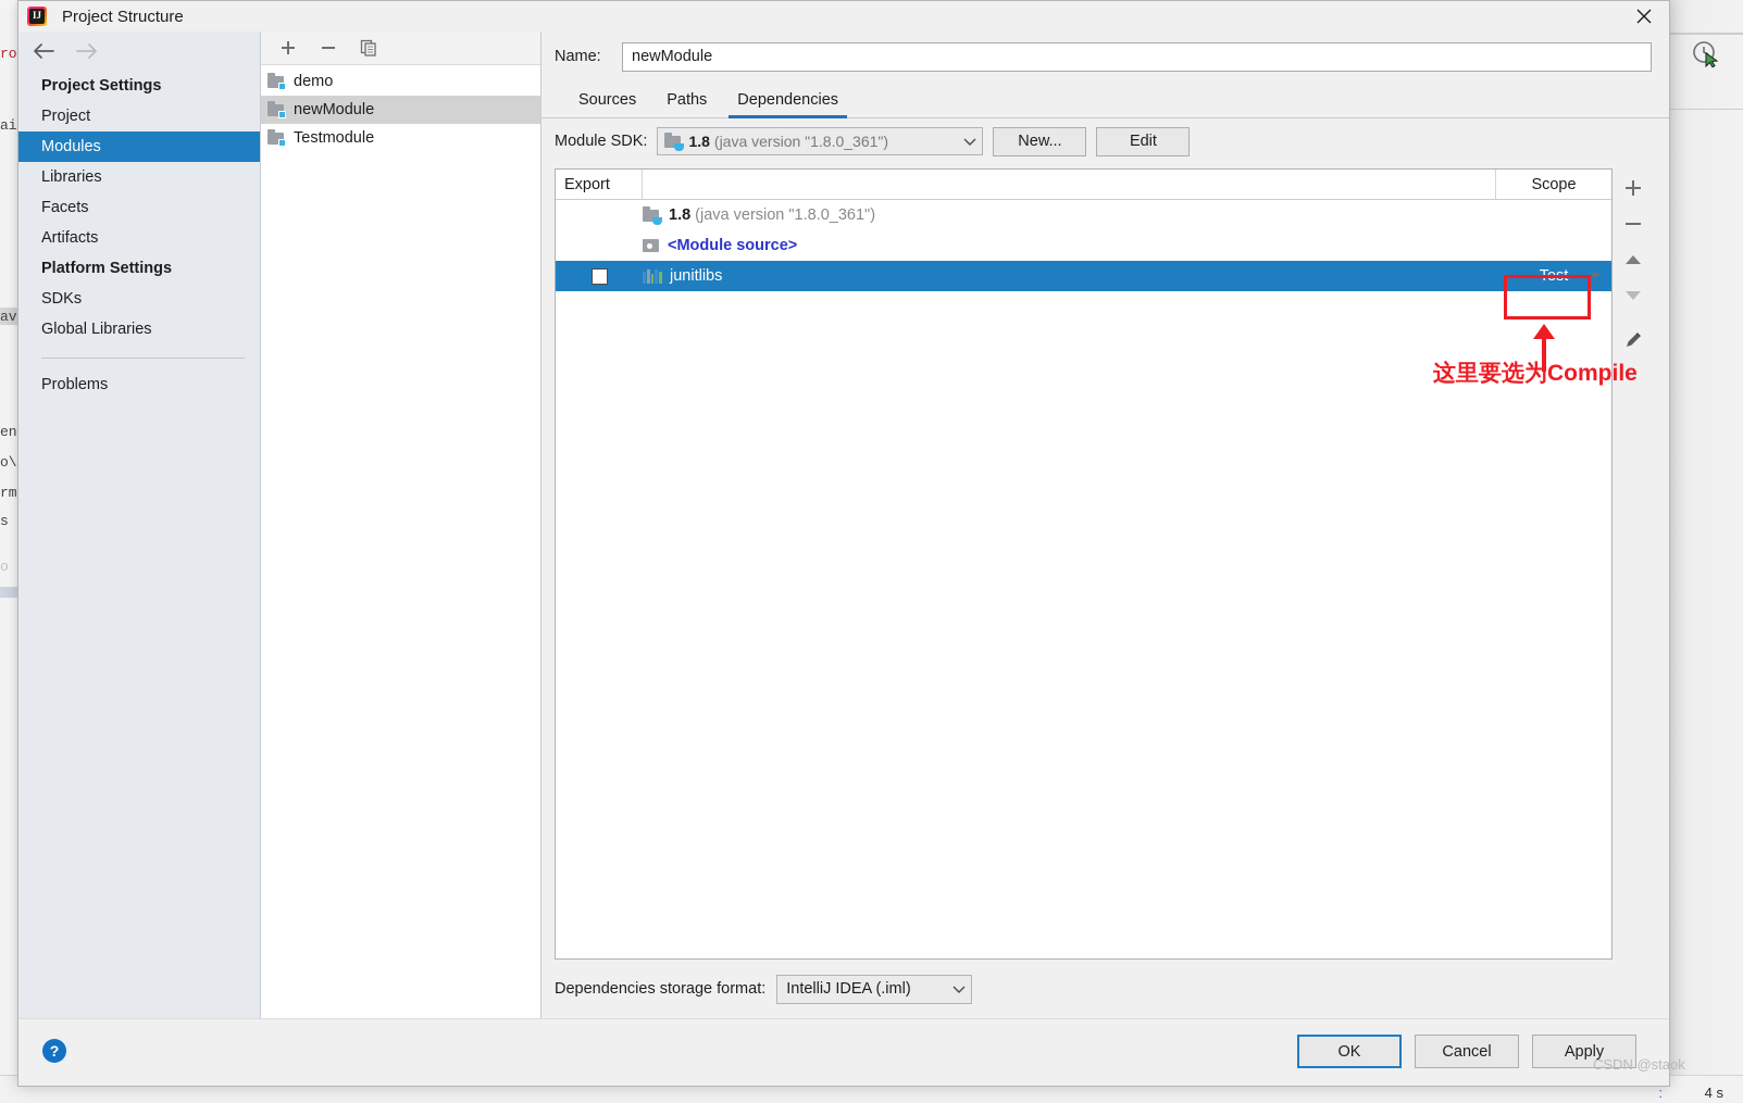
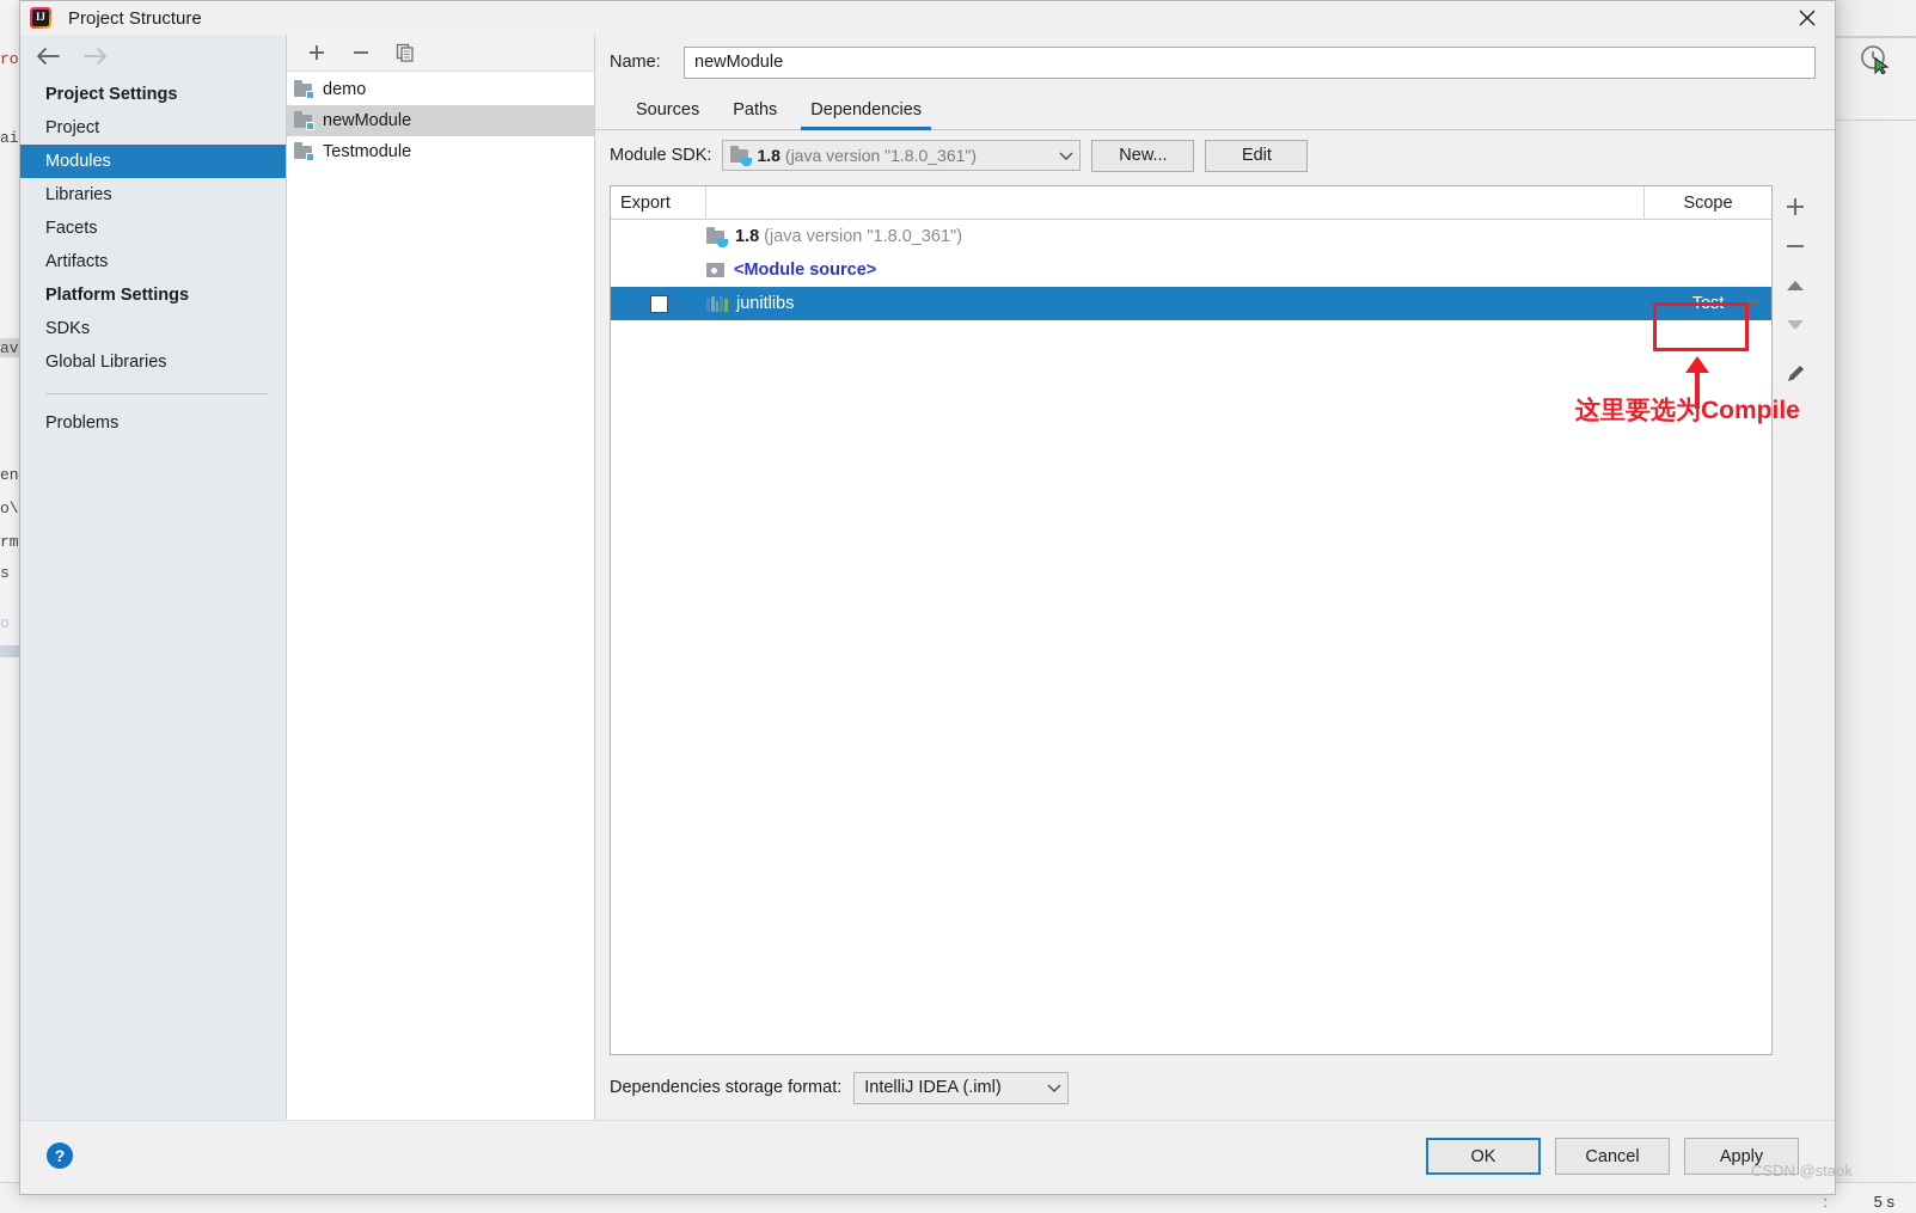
  ro
  ai
  av
  en
  o\
  rm
  s
  o
- 4 s
+ 5 s
  :
  IJ
  Project Structure
  Project Settings
  Project
  Modules
  Libraries
  Facets
  Artifacts
  Platform Settings
  SDKs
  Global Libraries
  Problems
  demo
  newModule
  Testmodule
  Name:
  newModule
  Sources
  Paths
  Dependencies
  Module SDK:
  1.8
  (java version "1.8.0_361")
  New...
  Edit
  Export
  Scope
  1.8
  (java version "1.8.0_361")
  <Module source>
  junitlibs
  Test
  Dependencies storage format:
  IntelliJ IDEA (.iml)
  ?
  OK
  Cancel
  Apply
  这里要选为Compile
  CSDN @staok
